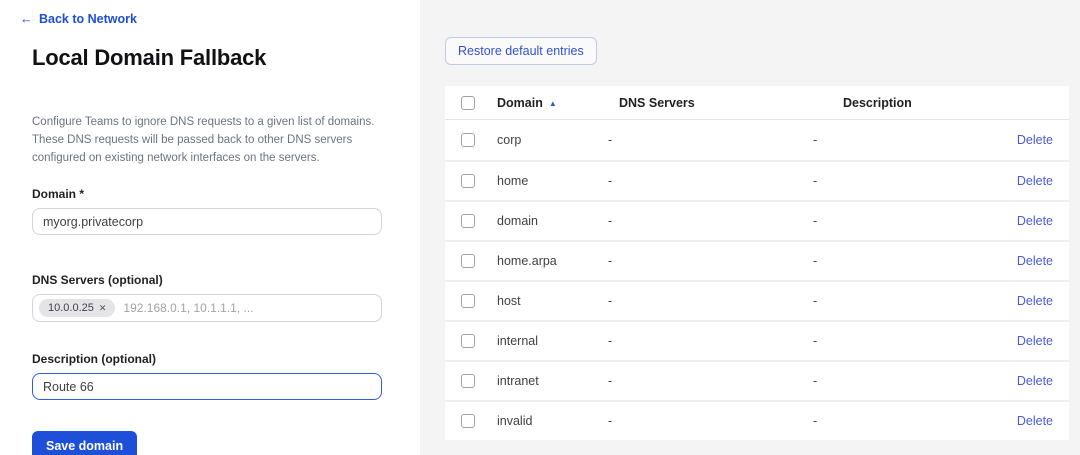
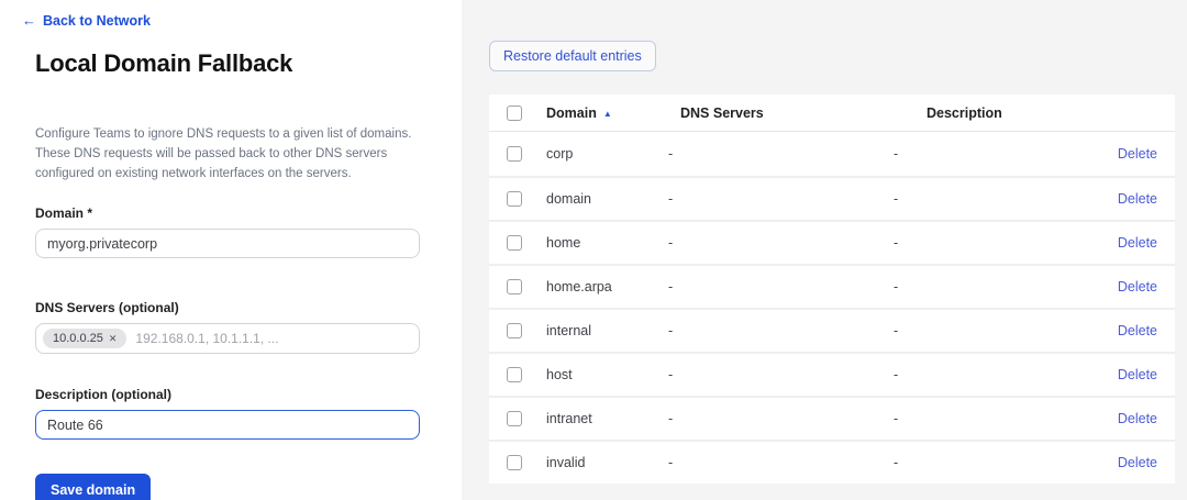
  ←
  Back to Network
  Local Domain Fallback
  Configure Teams to ignore DNS requests to a given list of domains. These DNS requests will be passed back to other DNS servers configured on existing network interfaces on the servers.
  Domain *
  myorg.privatecorp
  DNS Servers (optional)
  10.0.0.25
  ✕
  192.168.0.1, 10.1.1.1, ...
  Description (optional)
  Route 66
  Save domain
  Restore default entries
  Domain ▲
  DNS Servers
  Description
  corp
  -
  -
  Delete
- home
+ domain
  -
  -
  Delete
- domain
+ home
  -
  -
  Delete
  home.arpa
  -
  -
  Delete
- host
+ internal
  -
  -
  Delete
- internal
+ host
  -
  -
  Delete
  intranet
  -
  -
  Delete
  invalid
  -
  -
  Delete
